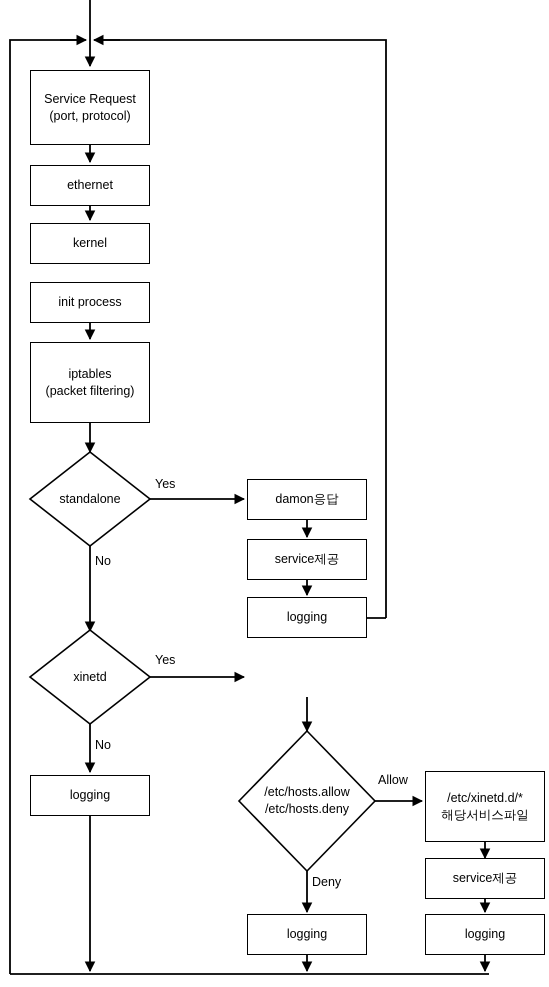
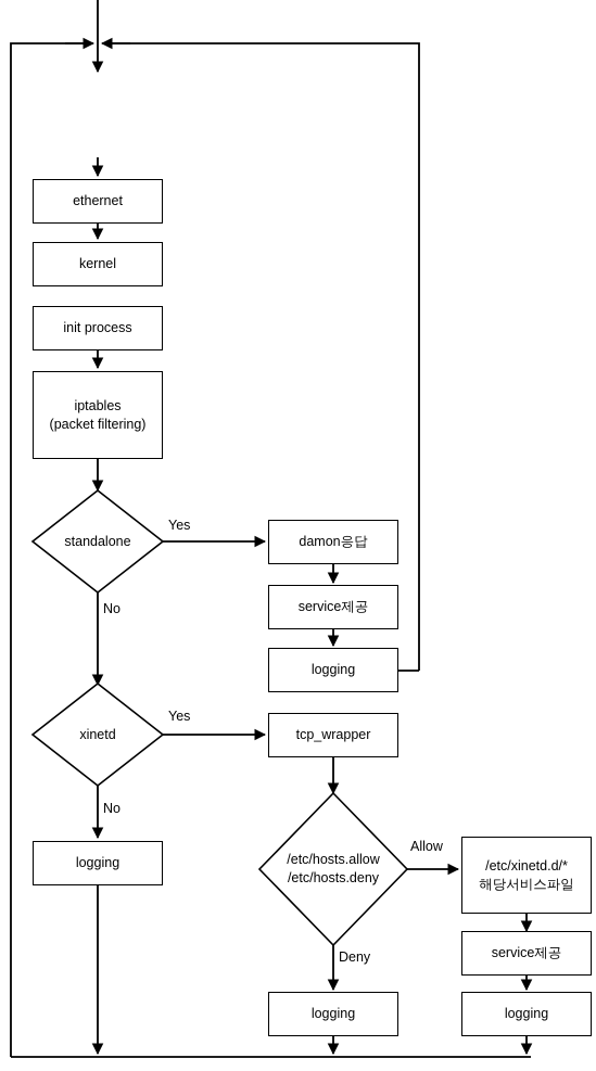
- Service Request
- (port, protocol)
  ethernet
  kernel
  init process
  iptables
  (packet filtering)
  logging
  standalone
  xinetd
  /etc/hosts.allow
  /etc/hosts.deny
  damon응답
  service제공
  logging
+ tcp_wrapper
  logging
  /etc/xinetd.d/*
  해당서비스파일
  service제공
  logging
  Yes
  No
  Yes
  No
  Allow
  Deny
